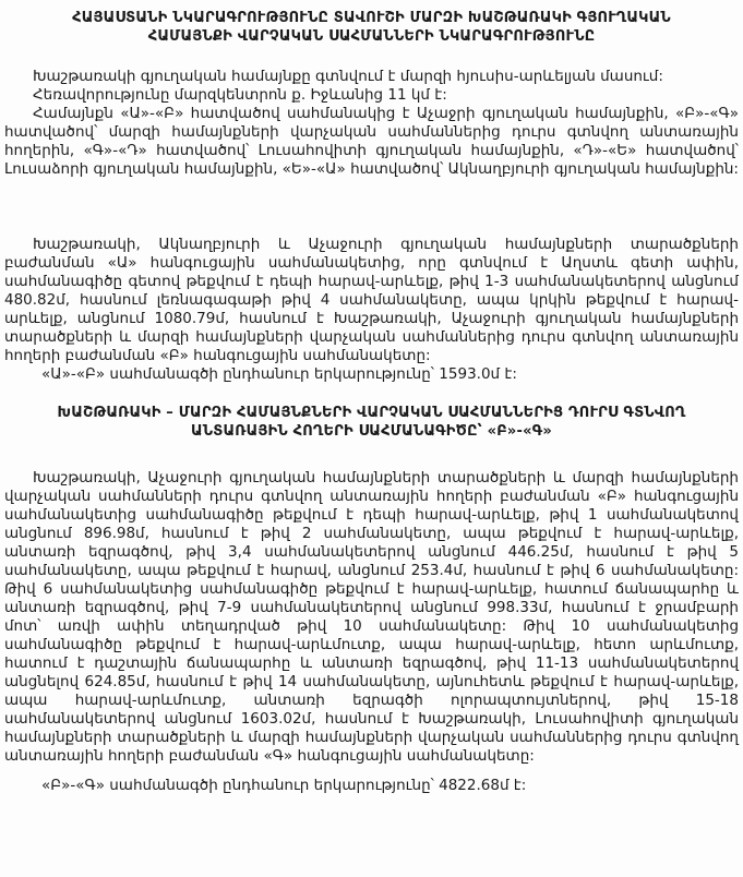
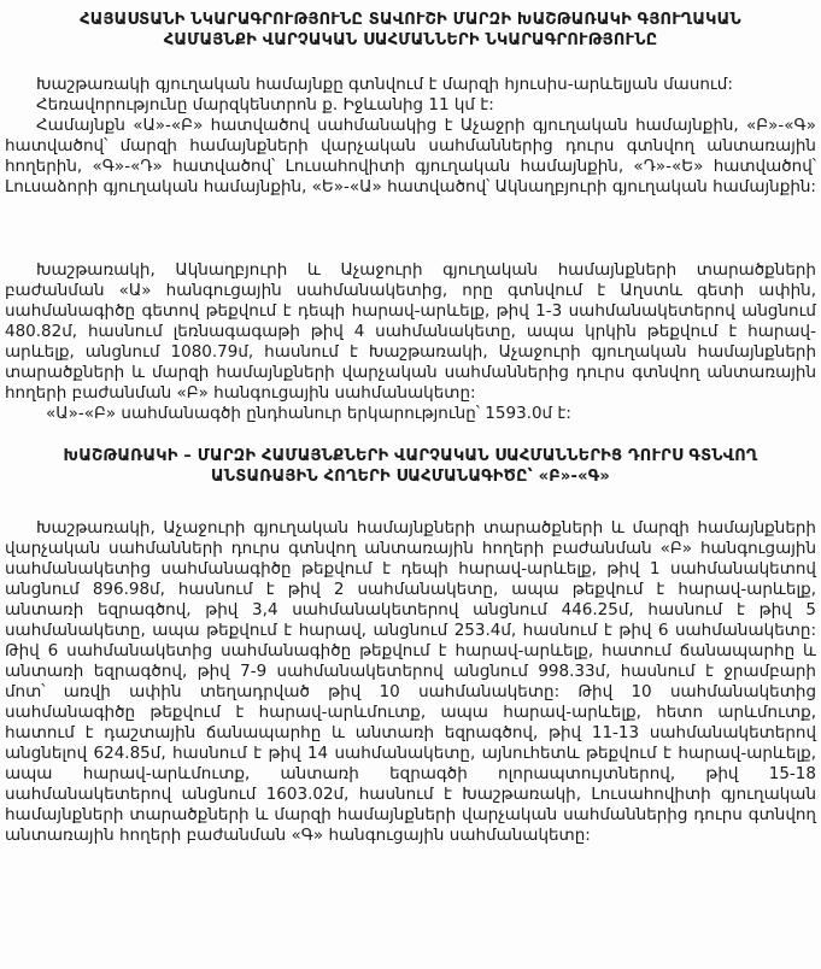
  ՀԱՅԱՍՏԱՆԻ ՆԿԱՐԱԳՐՈՒԹՅՈՒՆԸ ՏԱՎՈՒՇԻ ՄԱՐԶԻ ԽԱՇԹԱՌԱԿԻ ԳՅՈՒՂԱԿԱՆ ՀԱՄԱՅՆՔԻ ՎԱՐՉԱԿԱՆ ՍԱՀՄԱՆՆԵՐԻ ՆԿԱՐԱԳՐՈՒԹՅՈՒՆԸ
  Խաշթառակի գյուղական համայնքը գտնվում է մարզի հյուսիս-արևելյան մասում:
  Հեռավորությունը մարզկենտրոն ք. Իջևանից 11 կմ է:
  Համայնքն «Ա»-«Բ» հատվածով սահմանակից է Աչաջրի գյուղական համայնքին, «Բ»-«Գ» հատվածով՝ մարզի համայնքների վարչական սահմաններից դուրս գտնվող անտառային հողերին, «Գ»-«Դ» հատվածով՝ Լուսահովիտի գյուղական համայնքին, «Դ»-«Ե» հատվածով՝ Լուսաձորի գյուղական համայնքին, «Ե»-«Ա» հատվածով՝ Ակնաղբյուրի գյուղական համայնքին:
  Խաշթառակի, Ակնաղբյուրի և Աչաջուրի գյուղական համայնքների տարածքների բաժանման «Ա» հանգուցային սահմանակետից, որը գտնվում է Աղստև գետի ափին, սահմանագիծը գետով թեքվում է դեպի հարավ-արևելք, թիվ 1-3 սահմանակետերով անցնում 480.82մ, հասնում լեռնագագաթի թիվ 4 սահմանակետը, ապա կրկին թեքվում է հարավ-արևելք, անցնում 1080.79մ, հասնում է Խաշթառակի, Աչաջուրի գյուղական համայնքների տարածքների և մարզի համայնքների վարչական սահմաններից դուրս գտնվող անտառային հողերի բաժանման «Բ» հանգուցային սահմանակետը:
  «Ա»-«Բ» սահմանագծի ընդհանուր երկարությունը՝ 1593.0մ է:
  ԽԱՇԹԱՌԱԿԻ – ՄԱՐԶԻ ՀԱՄԱՅՆՔՆԵՐԻ ՎԱՐՉԱԿԱՆ ՍԱՀՄԱՆՆԵՐԻՑ ԴՈՒՐՍ ԳՏՆՎՈՂ
  ԱՆՏԱՌԱՅԻՆ ՀՈՂԵՐԻ ՍԱՀՄԱՆԱԳԻԾԸ՝ «Բ»-«Գ»
  Խաշթառակի, Աչաջուրի գյուղական համայնքների տարածքների և մարզի համայնքների վարչական սահմանների դուրս գտնվող անտառային հողերի բաժանման «Բ» հանգուցային սահմանակետից սահմանագիծը թեքվում է դեպի հարավ-արևելք, թիվ 1 սահմանակետով անցնում 896.98մ, հասնում է թիվ 2 սահմանակետը, ապա թեքվում է հարավ-արևելք, անտառի եզրագծով, թիվ 3,4 սահմանակետերով անցնում 446.25մ, հասնում է թիվ 5 սահմանակետը, ապա թեքվում է հարավ, անցնում 253.4մ, հասնում է թիվ 6 սահմանակետը: Թիվ 6 սահմանակետից սահմանագիծը թեքվում է հարավ-արևելք, հատում ճանապարհը և անտառի եզրագծով, թիվ 7-9 սահմանակետերով անցնում 998.33մ, հասնում է ջրամբարի մոտ՝ առվի ափին տեղադրված թիվ 10 սահմանակետը: Թիվ 10 սահմանակետից սահմանագիծը թեքվում է հարավ-արևմուտք, ապա հարավ-արևելք, հետո արևմուտք, հատում է դաշտային ճանապարհը և անտառի եզրագծով, թիվ 11-13 սահմանակետերով անցնելով 624.85մ, հասնում է թիվ 14 սահմանակետը, այնուհետև թեքվում է հարավ-արևելք, ապա հարավ-արևմուտք, անտառի եզրագծի ոլորապտույտներով, թիվ 15-18 սահմանակետերով անցնում 1603.02մ, հասնում է Խաշթառակի, Լուսահովիտի գյուղական համայնքների տարածքների և մարզի համայնքների վարչական սահմաններից դուրս գտնվող անտառային հողերի բաժանման «Գ» հանգուցային սահմանակետը:
- «Բ»-«Գ» սահմանագծի ընդհանուր երկարությունը՝ 4822.68մ է:
